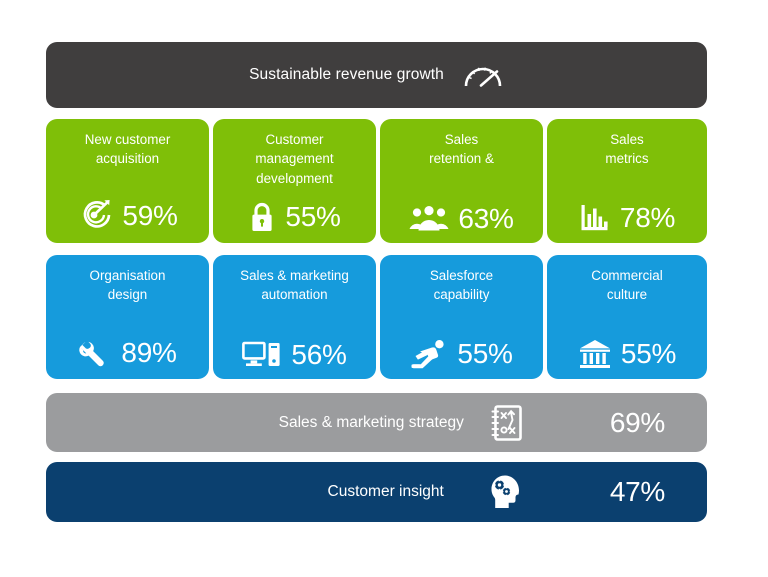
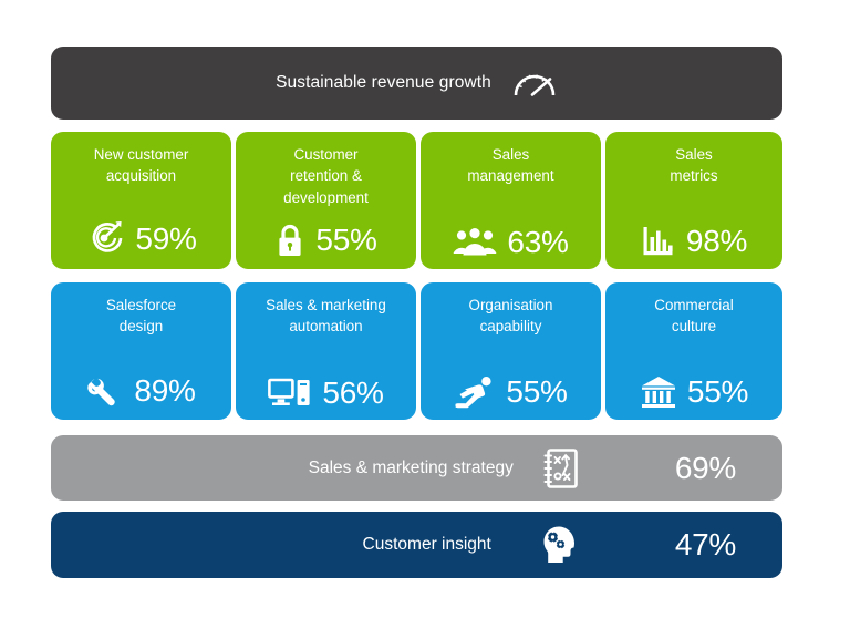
  Sustainable revenue growth
  New customer
  acquisition
  59%
  Customer
- management
+ retention &
  development
  55%
  Sales
- retention &
+ management
  63%
  Sales
  metrics
- 78%
+ 98%
- Organisation
+ Salesforce
  design
  89%
  Sales & marketing
  automation
  56%
- Salesforce
+ Organisation
  capability
  55%
  Commercial
  culture
  55%
  Sales & marketing strategy
  69%
  Customer insight
  47%
